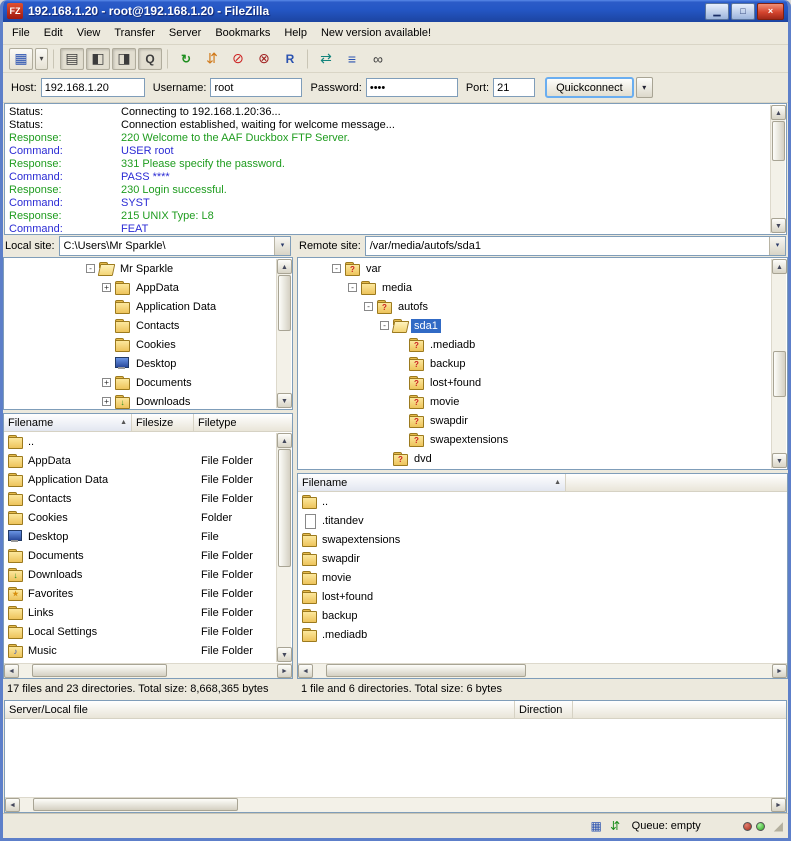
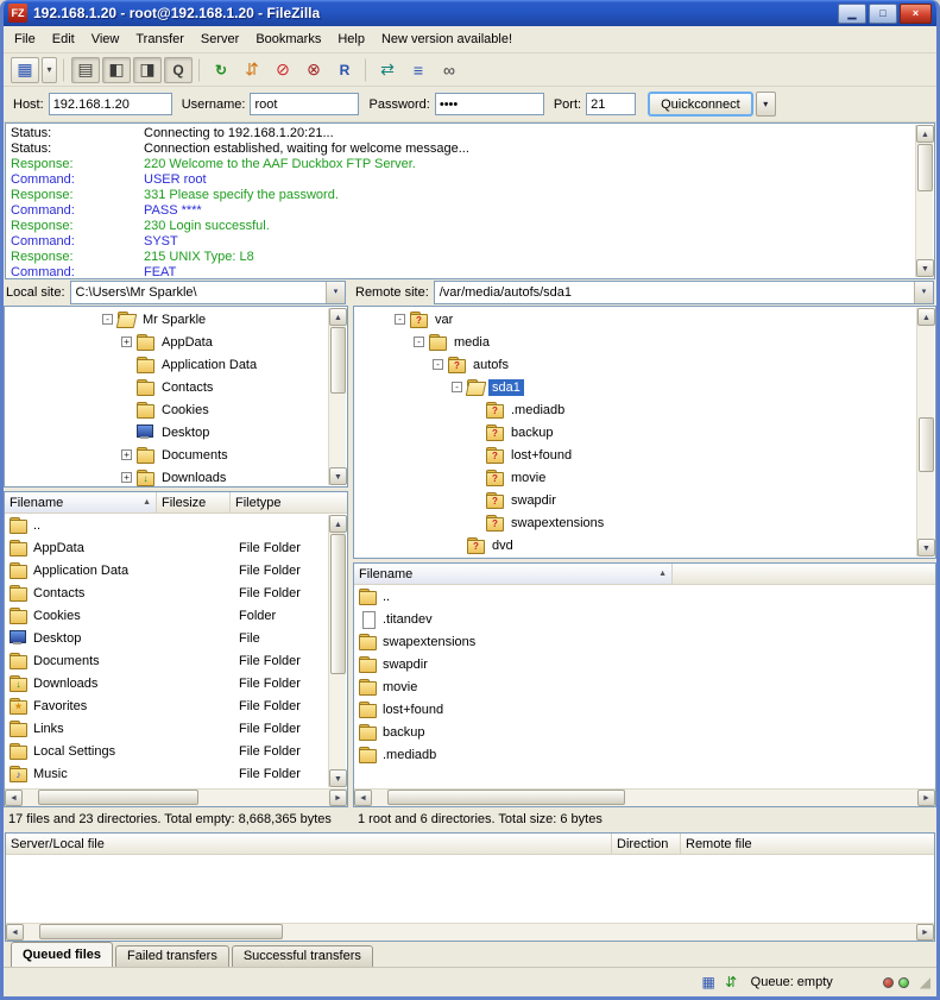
  FZ
  192.168.1.20 - root@192.168.1.20 - FileZilla
  ▁
  □
  ×
  File
  Edit
  View
  Transfer
  Server
  Bookmarks
  Help
  New version available!
  ▦
  ▾
  ▤
  ◧
  ◨
  Q
  ↻
  ⇵
  ⊘
  ⊗
  R
  ⇄
  ≡
  ∞
  Host:
  192.168.1.20
  Username:
  root
  Password:
  ••••
  Port:
  21
  Quickconnect
  ▾
  Status:
- Connecting to 192.168.1.20:36...
+ Connecting to 192.168.1.20:21...
  Status:
  Connection established, waiting for welcome message...
  Response:
  220 Welcome to the AAF Duckbox FTP Server.
  Command:
  USER root
  Response:
  331 Please specify the password.
  Command:
  PASS ****
  Response:
  230 Login successful.
  Command:
  SYST
  Response:
  215 UNIX Type: L8
  Command:
  FEAT
  Local site:
  C:\Users\Mr Sparkle\
  -
  Mr Sparkle
  +
  AppData
  Application Data
  Contacts
  Cookies
  Desktop
  +
  Documents
  +
  Downloads
  Filename
  Filesize
  Filetype
  ..
  AppData
  File Folder
  Application Data
  File Folder
  Contacts
  File Folder
  Cookies
  Folder
  Desktop
  File
  Documents
  File Folder
  Downloads
  File Folder
  Favorites
  File Folder
  Links
  File Folder
  Local Settings
  File Folder
  Music
  File Folder
- 17 files and 23 directories. Total size: 8,668,365 bytes
+ 17 files and 23 directories. Total empty: 8,668,365 bytes
  Remote site:
  /var/media/autofs/sda1
  -
  var
  -
  media
  -
  autofs
  -
  sda1
  .mediadb
  backup
  lost+found
  movie
  swapdir
  swapextensions
  dvd
  Filename
  ..
  .titandev
  swapextensions
  swapdir
  movie
  lost+found
  backup
  .mediadb
- 1 file and 6 directories. Total size: 6 bytes
+ 1 root and 6 directories. Total size: 6 bytes
  Server/Local file
  Direction
+ Remote file
+ Queued files
+ Failed transfers
+ Successful transfers
  ▦
  ⇵
  Queue: empty
  ◢
